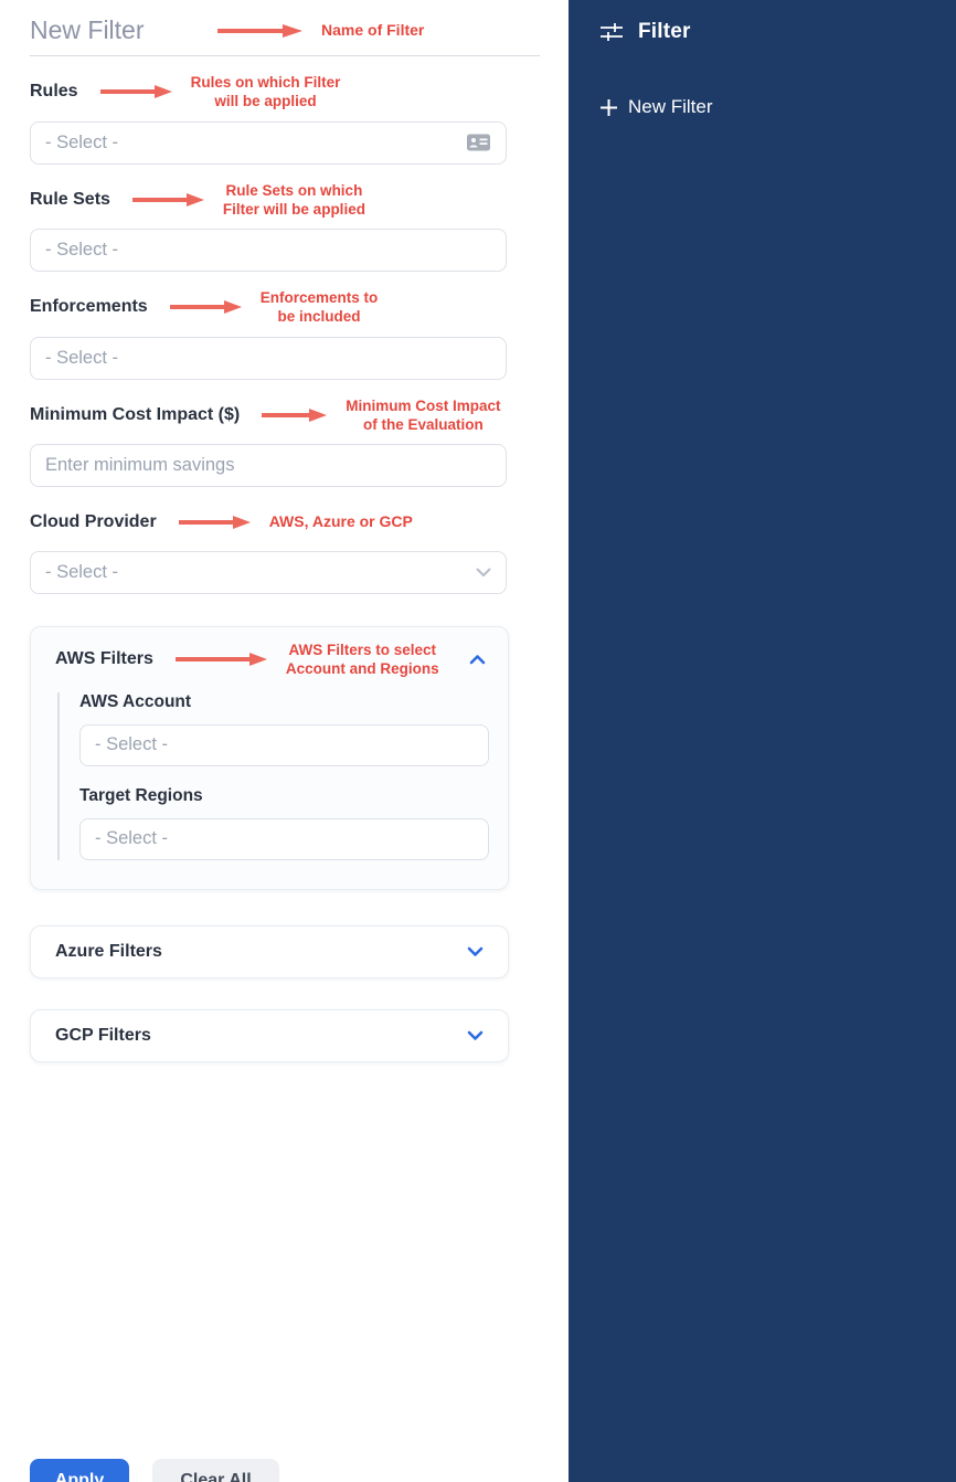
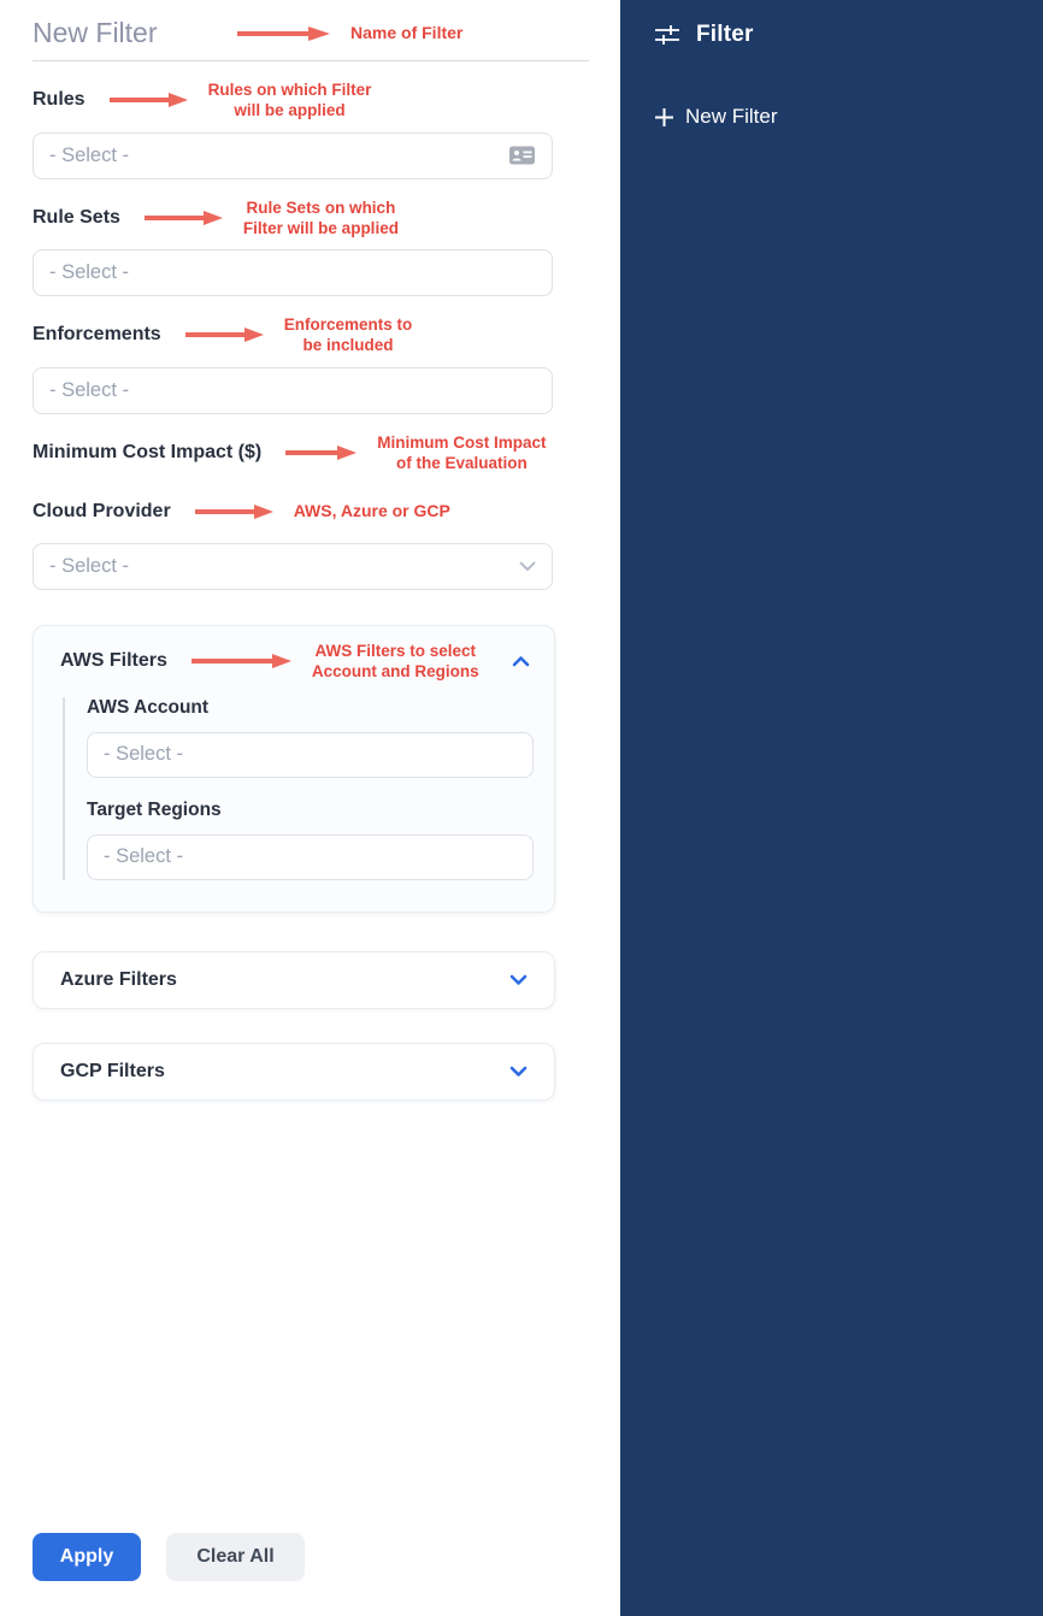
  New Filter
  Name of Filter
  Rules
  Rules on which Filter
  will be applied
  - Select -
  Rule Sets
  Rule Sets on which
  Filter will be applied
  - Select -
  Enforcements
  Enforcements to
  be included
  - Select -
  Minimum Cost Impact ($)
  Minimum Cost Impact
  of the Evaluation
- Enter minimum savings
  Cloud Provider
  AWS, Azure or GCP
  - Select -
  AWS Filters
  AWS Filters to select
  Account and Regions
  AWS Account
  - Select -
  Target Regions
  - Select -
  Azure Filters
  GCP Filters
  Apply
  Clear All
  Filter
  New Filter
